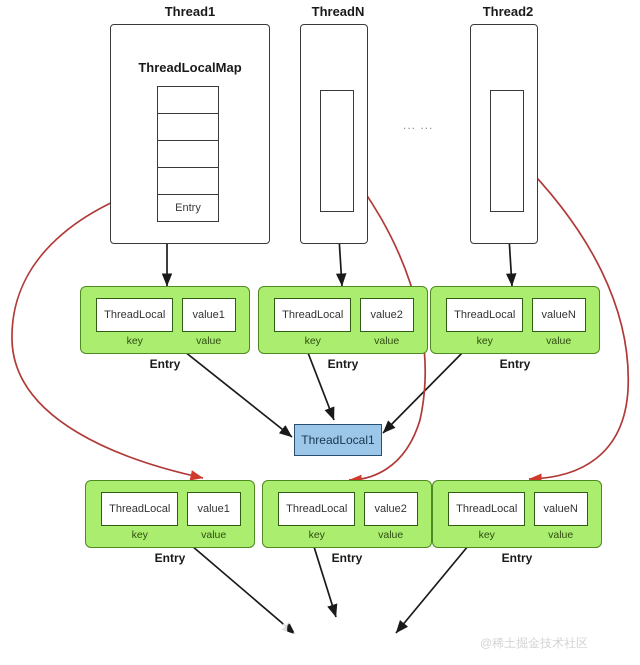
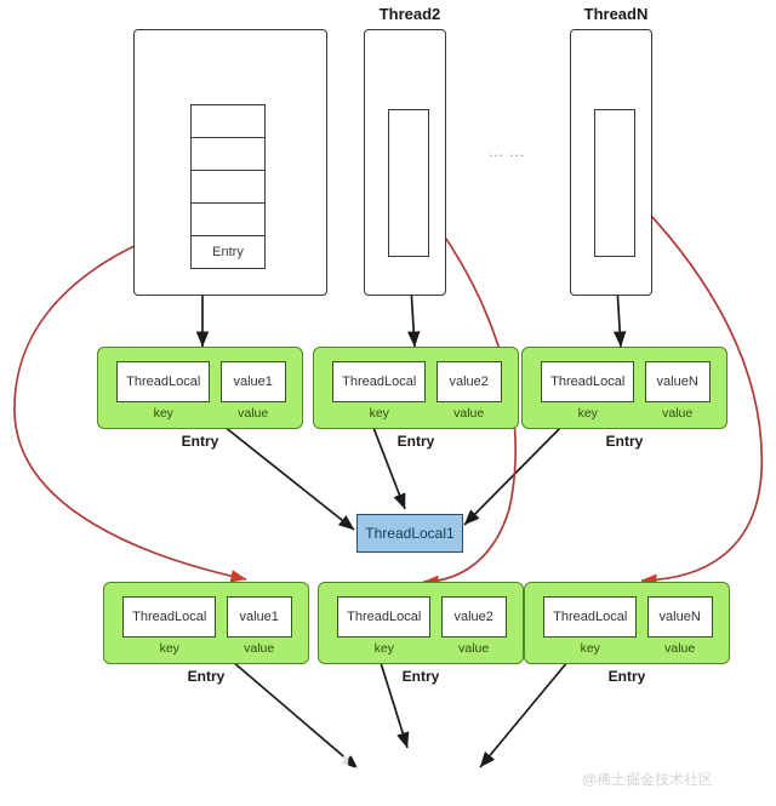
- Thread1
- ThreadLocalMap
  Entry
- ThreadN
+ Thread2
  ... ...
- Thread2
+ ThreadN
  ThreadLocal
  value1
  key
  value
  Entry
  ThreadLocal
  value2
  key
  value
  Entry
  ThreadLocal
  valueN
  key
  value
  Entry
  ThreadLocal1
  ThreadLocal
  value1
  key
  value
  Entry
  ThreadLocal
  value2
  key
  value
  Entry
  ThreadLocal
  valueN
  key
  value
  Entry
  g_cso
  @稀土掘金技术社区
